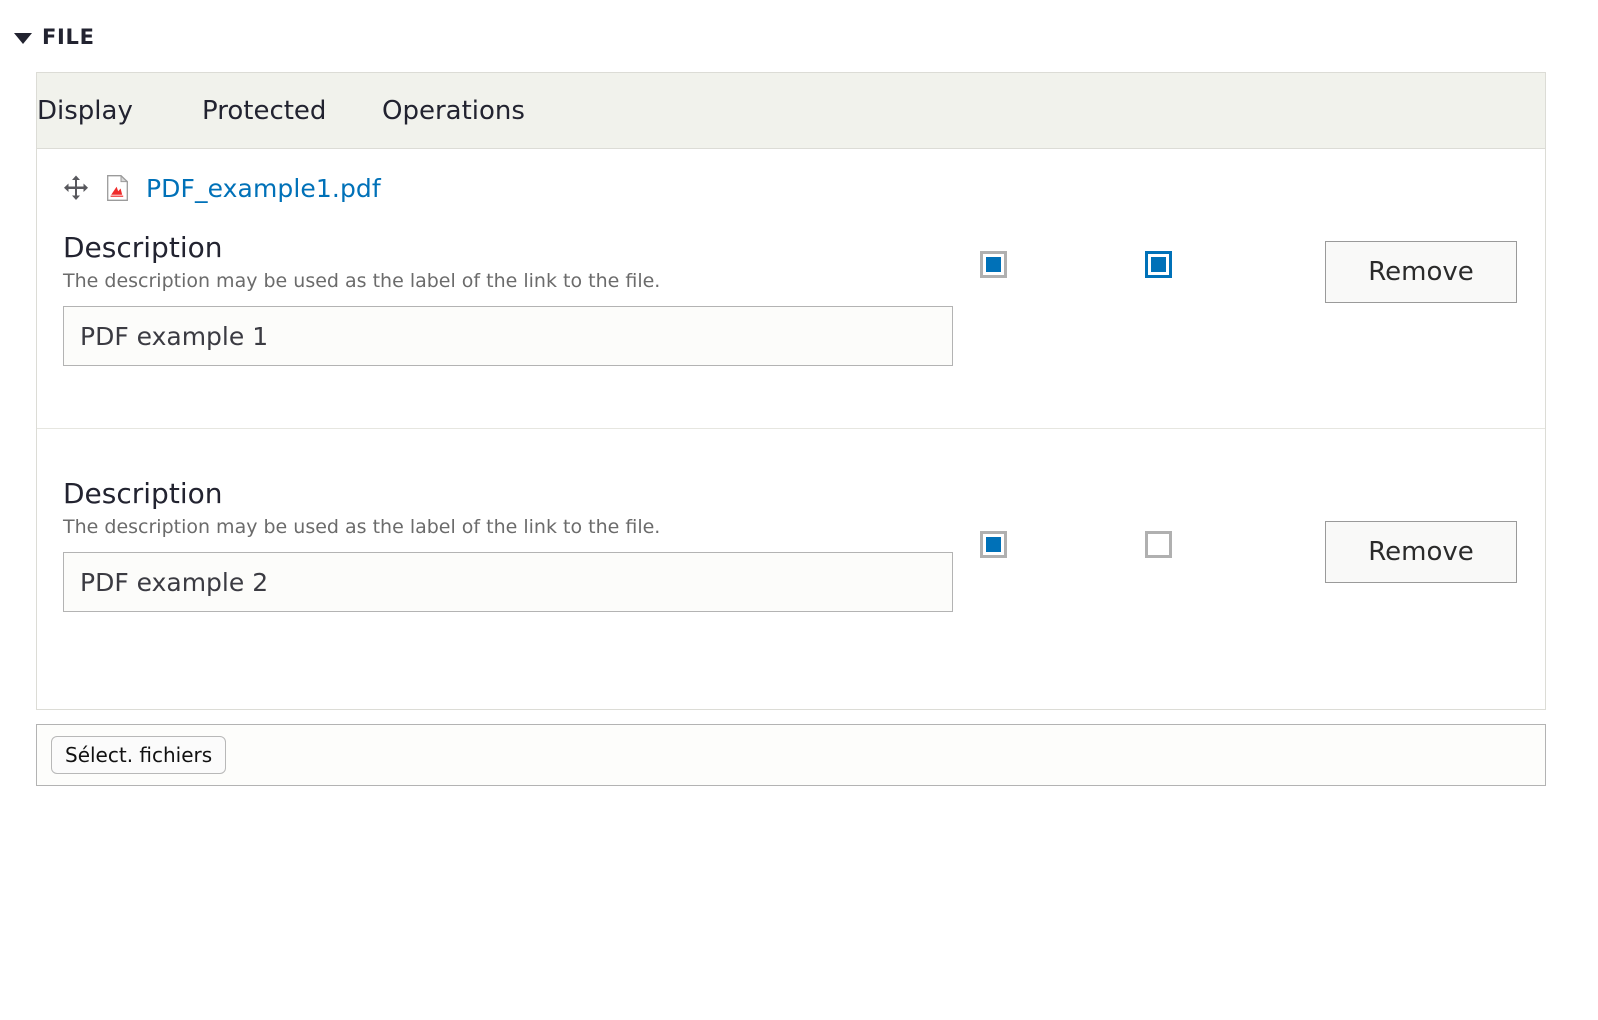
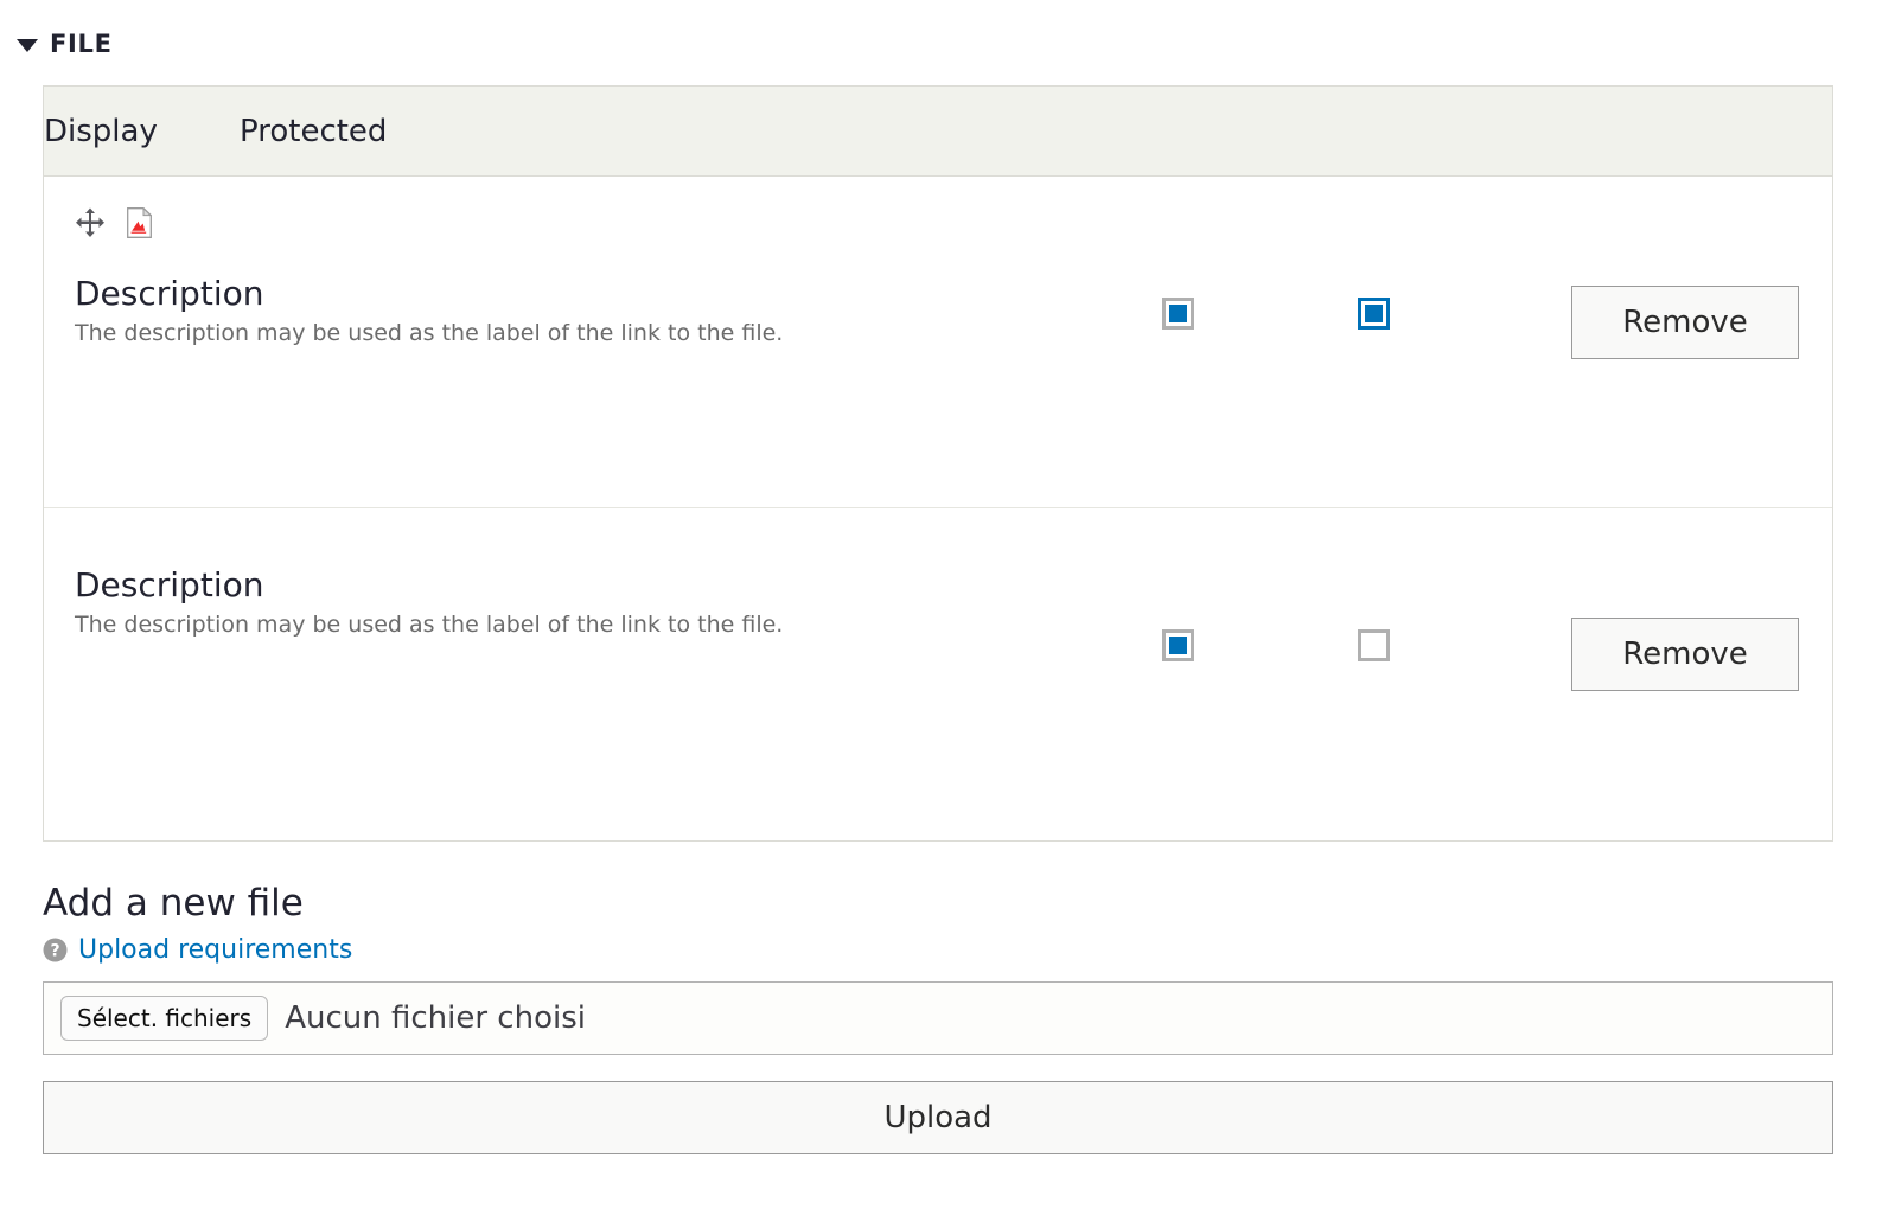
  FILE
  Display
  Protected
- Operations
- PDF_example1.pdf
  Description
  The description may be used as the label of the link to the file.
- PDF example 1
  Remove
  Description
  The description may be used as the label of the link to the file.
- PDF example 2
  Remove
+ Add a new file
+ ?
+ Upload requirements
  Sélect. fichiers
+ Aucun fichier choisi
+ Upload
